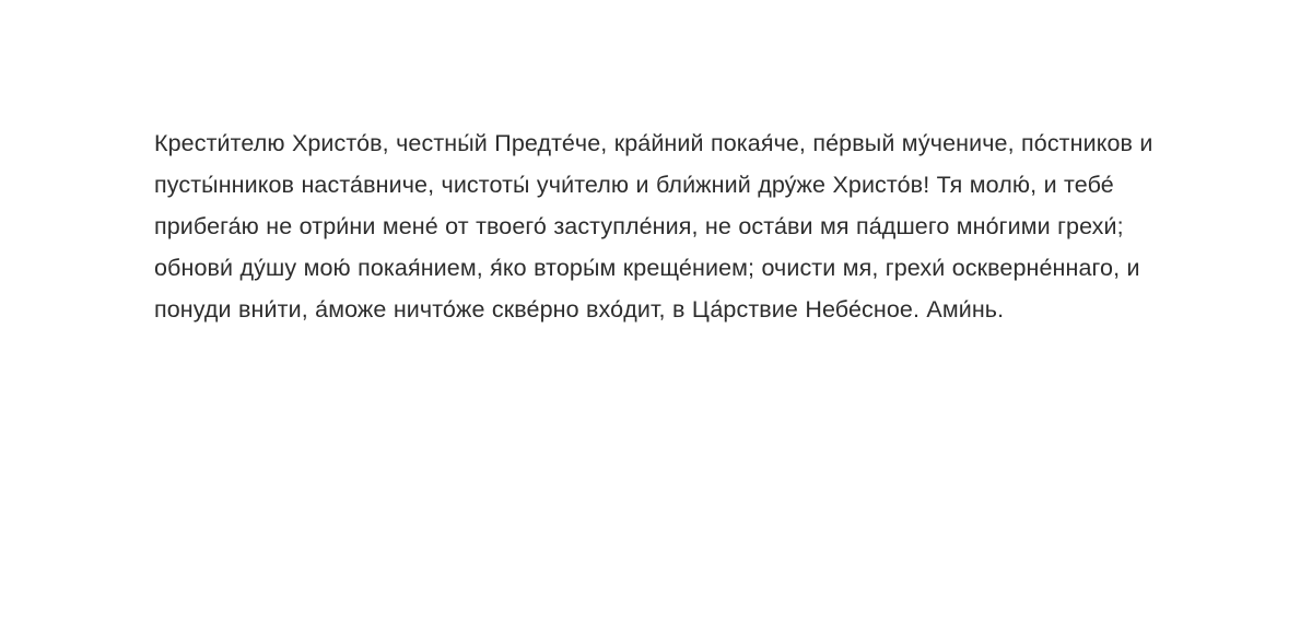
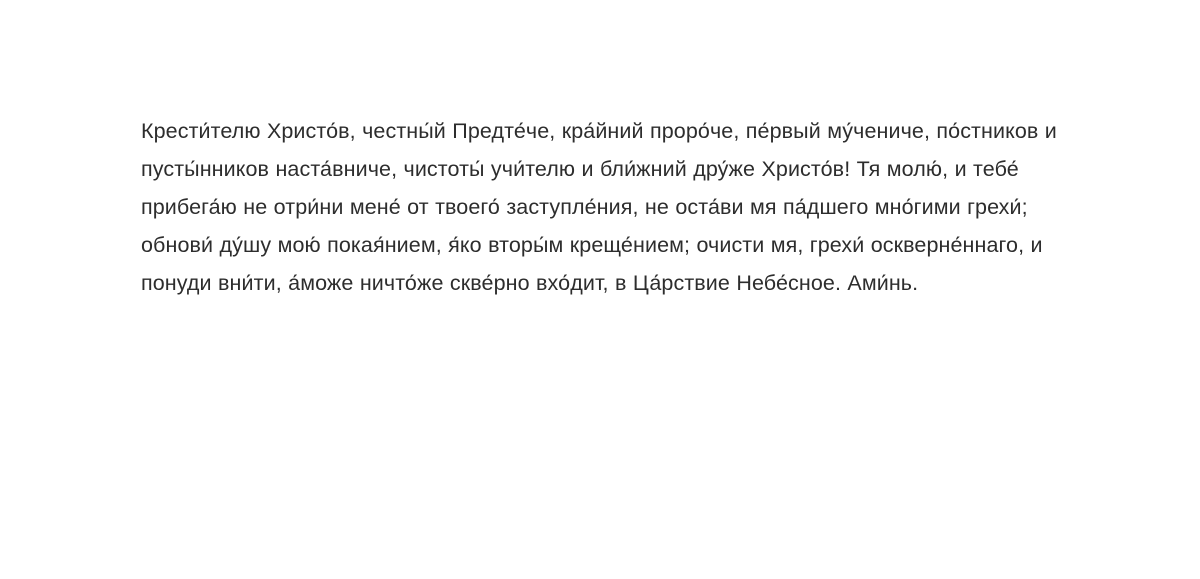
- Крести́телю Христо́в, честны́й Предте́че, кра́йний покая́че, пе́рвый му́чениче, по́стников и пусты́нников наста́вниче, чистоты́ учи́телю и бли́жний дру́же Христо́в! Тя молю́, и тебе́ прибега́ю не отри́ни мене́ от твоего́ заступле́ния, не оста́ви мя па́дшего мно́гими грехи́; обнови́ ду́шу мою́ покая́нием, я́ко вторы́м креще́нием; очисти мя, грехи́ оскверне́ннаго, и понуди вни́ти, а́може ничто́же скве́рно вхо́дит, в Ца́рствие Небе́сное. Ами́нь.
+ Крести́телю Христо́в, честны́й Предте́че, кра́йний проро́че, пе́рвый му́чениче, по́стников и пусты́нников наста́вниче, чистоты́ учи́телю и бли́жний дру́же Христо́в! Тя молю́, и тебе́ прибега́ю не отри́ни мене́ от твоего́ заступле́ния, не оста́ви мя па́дшего мно́гими грехи́; обнови́ ду́шу мою́ покая́нием, я́ко вторы́м креще́нием; очисти мя, грехи́ оскверне́ннаго, и понуди вни́ти, а́може ничто́же скве́рно вхо́дит, в Ца́рствие Небе́сное. Ами́нь.
